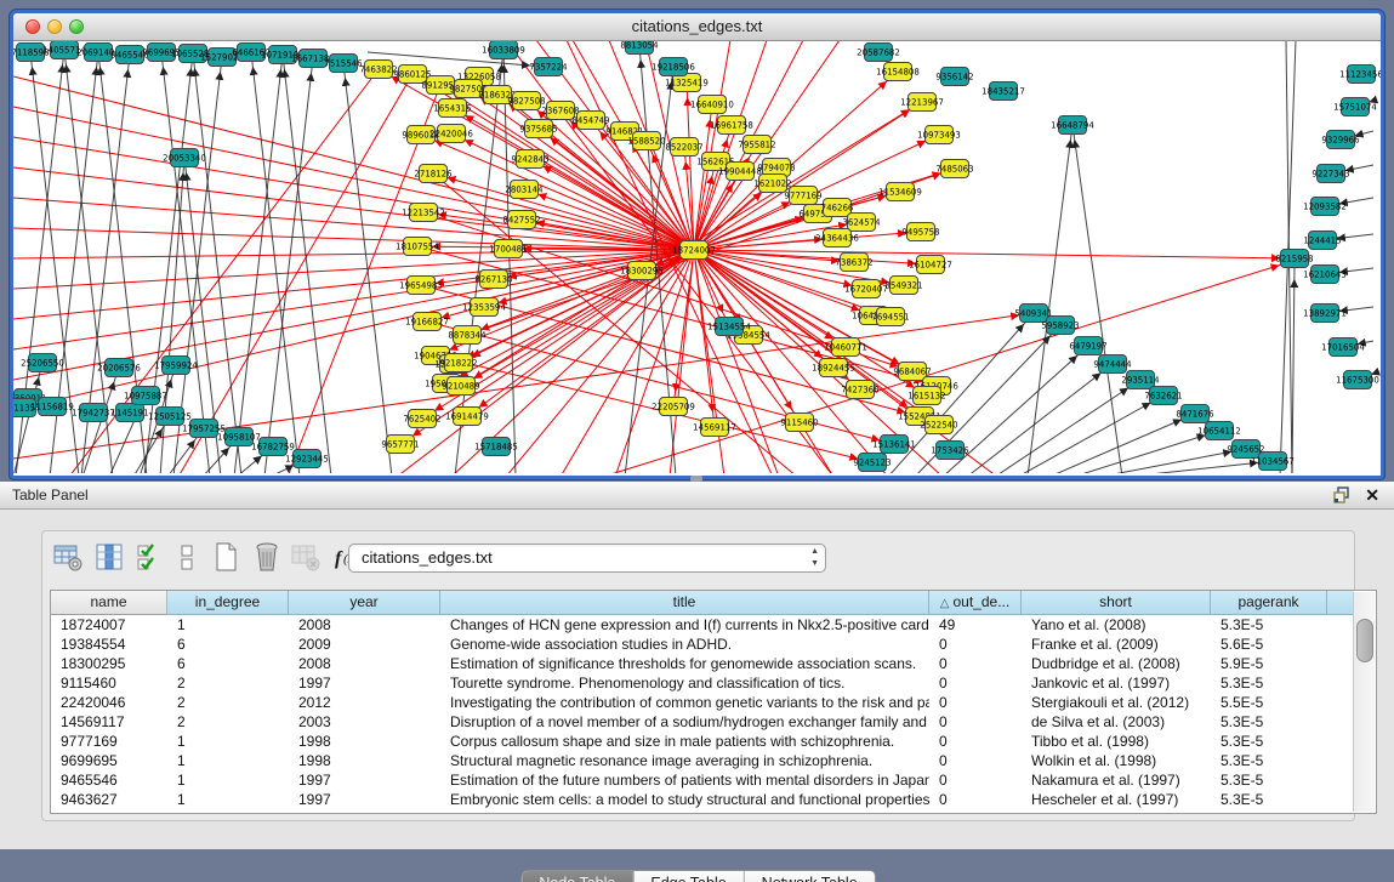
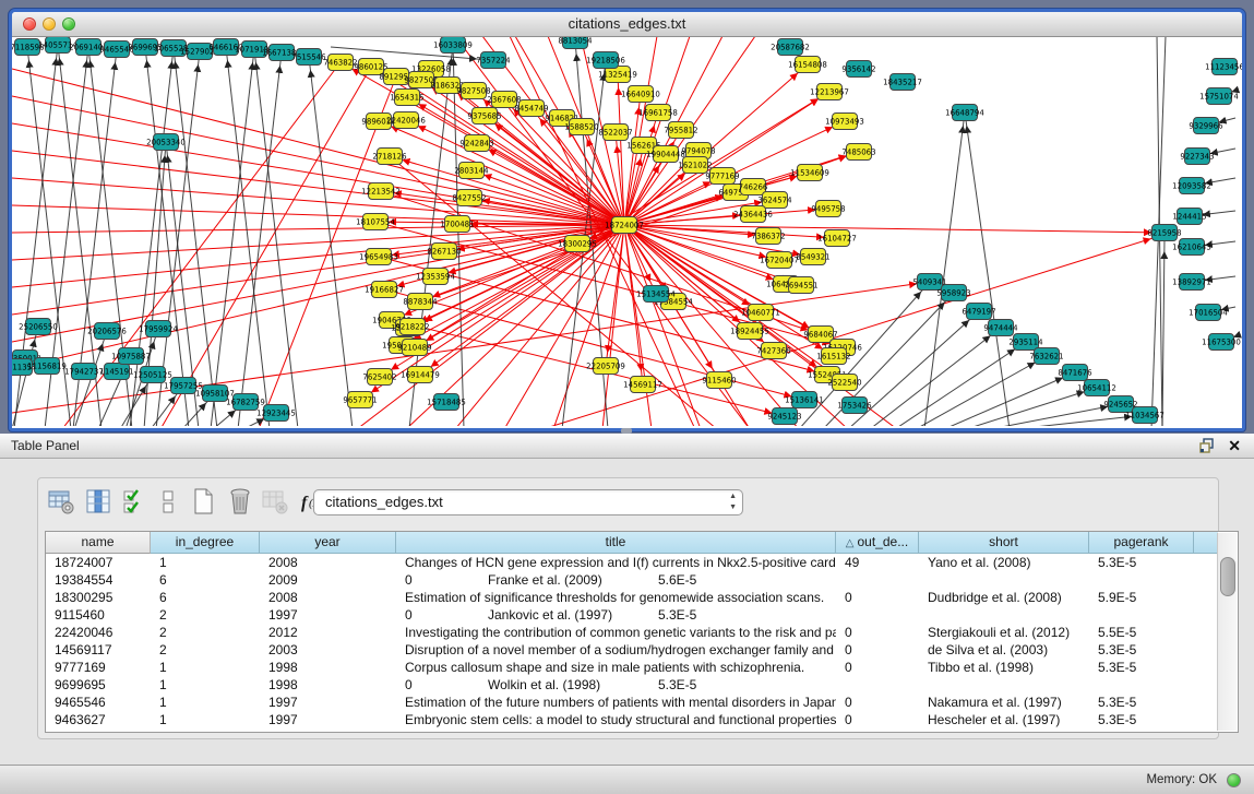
  citations_edges.txt
  18724007
  18300295
  7463822
  9860125
  891295
  1654315
  989601
  22420046
  2718126
  12213542
  18107554
  19654983
  19166827
  9218222
  9210489
  16914479
  9657771
  7625402
  9375685
  9242843
  2803144
  8427552
  1700481
  8267130
  12353594
  8878344
  13226058
  982750
  818632
  9827508
  2367608
  8454749
  91468
  1588520
  11325419
  16640910
  16961758
  8522037
  156261
  7955812
  19904448
  9794078
  1621022
  16154808
  12213967
  10973493
  7485063
  9777169
  746266
  3624574
  24364436
  7386372
  16720407
  11534609
  9495758
  16104727
  8549321
  7694551
  18924455
  7427366
  10460771
  9684067
  1615132
  2522540
  22205709
  14569117
  9115460
  7118598
  14055714
  2069140
  9465546
  9699695
  1065528
  1527902
  6466160
  1071919
  1667138
  7515546
  16033809
  7357224
  8813054
  19218506
  20587682
  9356142
  18435217
  16648794
  11123456
  15751074
  9329966
  9227343
  12093582
  1244415
  8215958
  16210643
  13892971
  17016504
  11675300
  5409341
  5958923
  6479197
  9474444
  2935114
  7632621
  8471676
  10654112
  9245652
  11034567
  25206550
  20053340
  20206576
  17959924
  11156819
  17942737
  1145191
  10975887
  12505125
  17957255
  10958107
  16782759
  12923445
  15718485
  15136141
  1753426
  9245123
  15134554
  Table Panel
  ✕
  f
  citations_edges.txt
  name
  in_degree
  year
  title
  △ out_de...
  short
  pagerank
  18724007
  1
  2008
  Changes of HCN gene expression and I(f) currents in Nkx2.5-positive card
  49
  Yano et al. (2008)
  5.3E-5
  19384554
  6
  2009
- Genome-wide association studies in ADHD.
  0
  Franke et al. (2009)
  5.6E-5
  18300295
  6
  2008
  Estimation of significance thresholds for genomewide association scans.
  0
  Dudbridge et al. (2008)
  5.9E-5
  9115460
  2
  1997
- Tourette syndrome. Phenomenology and classification of tics.
  0
  Jankovic et al. (1997)
  5.3E-5
  22420046
  2
  2012
  Investigating the contribution of common genetic variants to the risk and pa
  0
  Stergiakouli et al. (2012)
  5.5E-5
  14569117
  2
  2003
  Disruption of a novel member of a sodium/hydrogen exchanger family and
  0
  de Silva et al. (2003)
  5.3E-5
  9777169
  1
  1998
  Corpus callosum shape and size in male patients with schizophrenia.
  0
  Tibbo et al. (1998)
  5.3E-5
  9699695
  1
  1998
- Structural magnetic resonance image averaging in schizophrenia.
  0
  Wolkin et al. (1998)
  5.3E-5
  9465546
  1
  1997
  Estimation of the future numbers of patients with mental disorders in Japan
  0
  Nakamura et al. (1997)
  5.3E-5
  9463627
  1
  1997
  Embryonic stem cells: a model to study structural and functional properties
  0
  Hescheler et al. (1997)
  5.3E-5
+ Memory: OK
